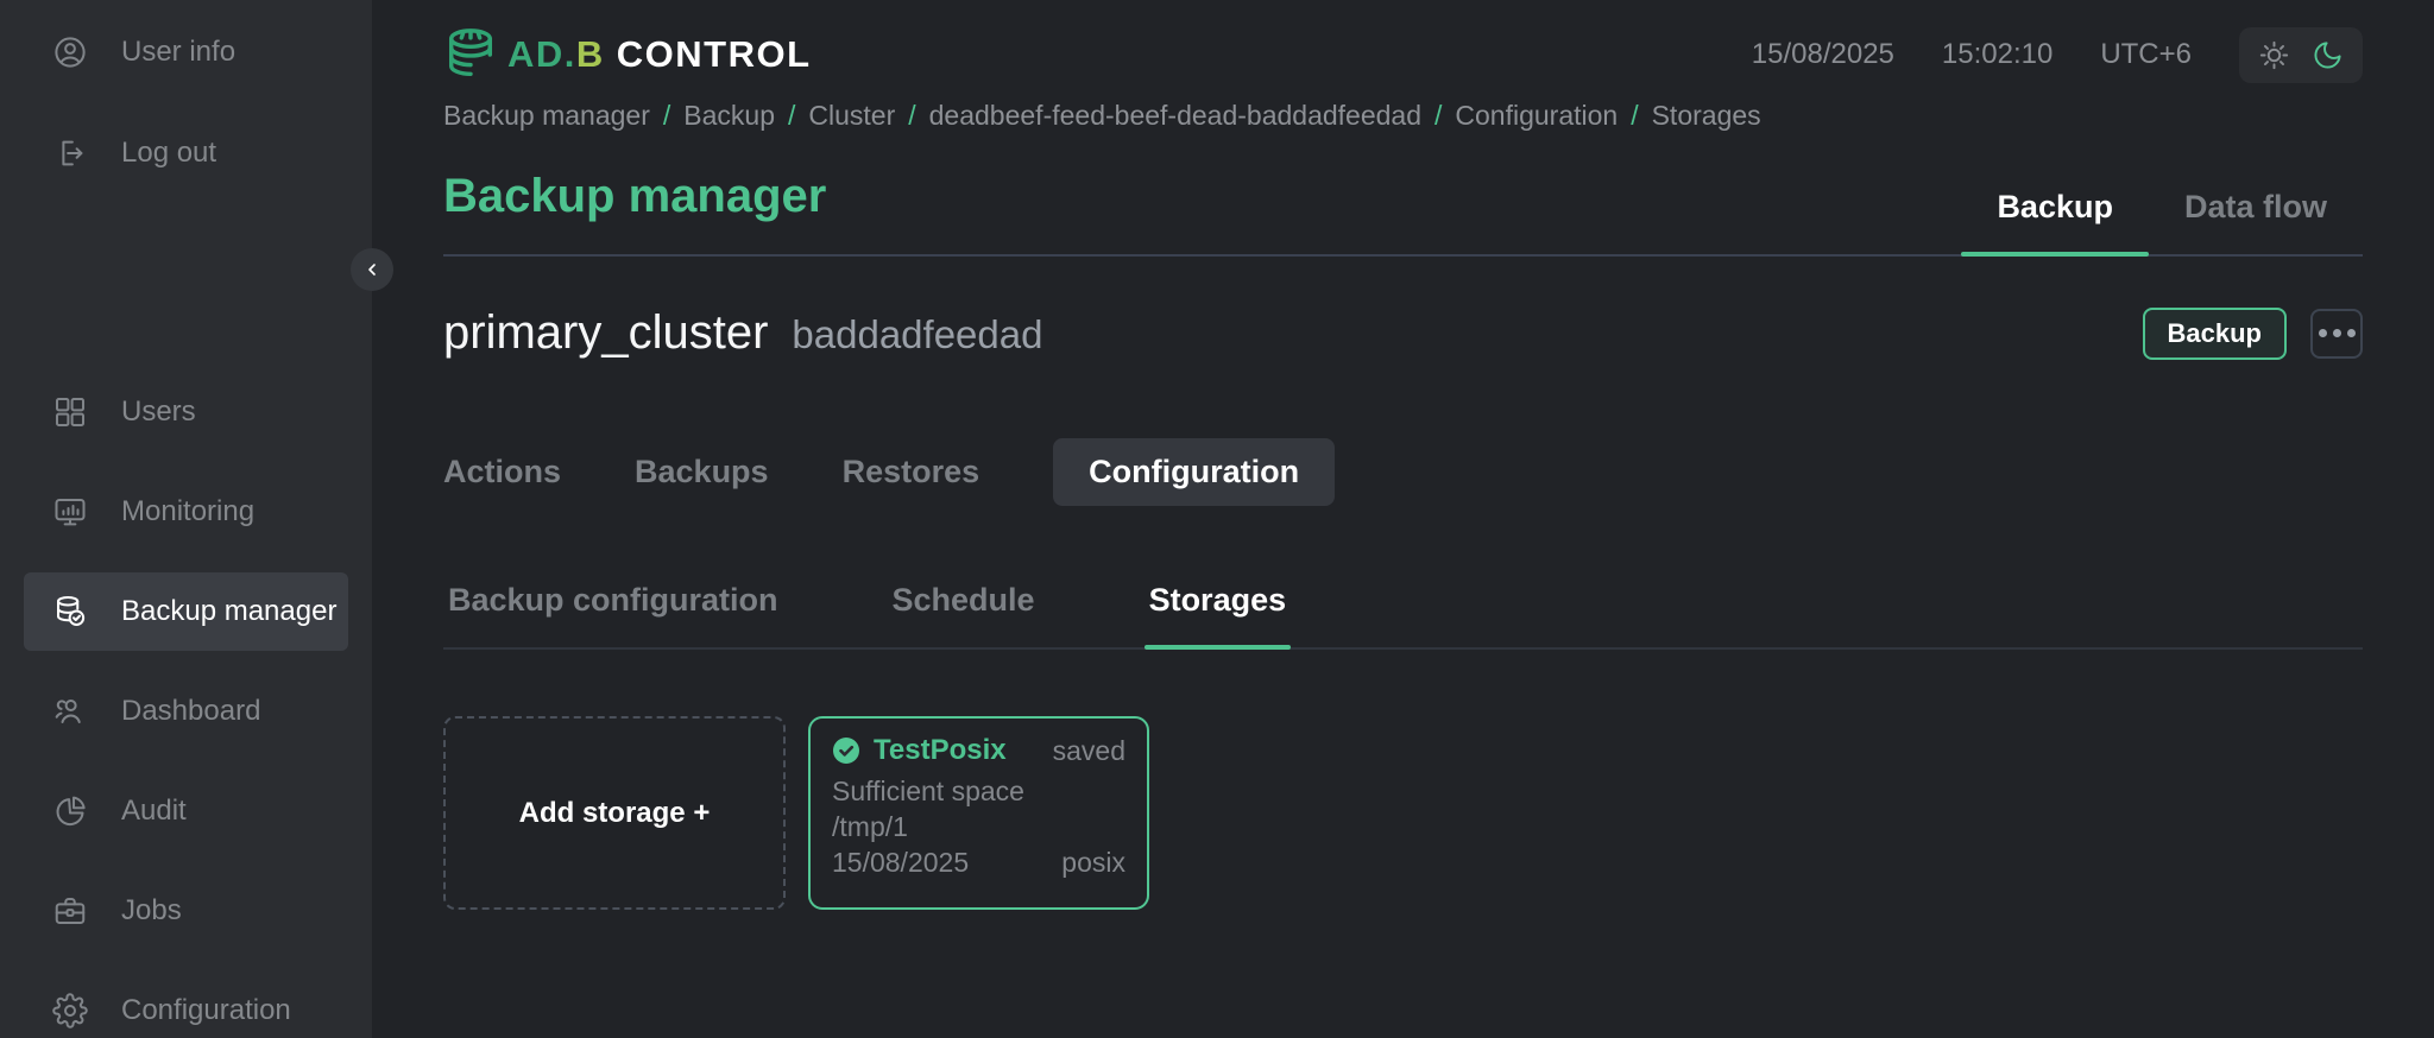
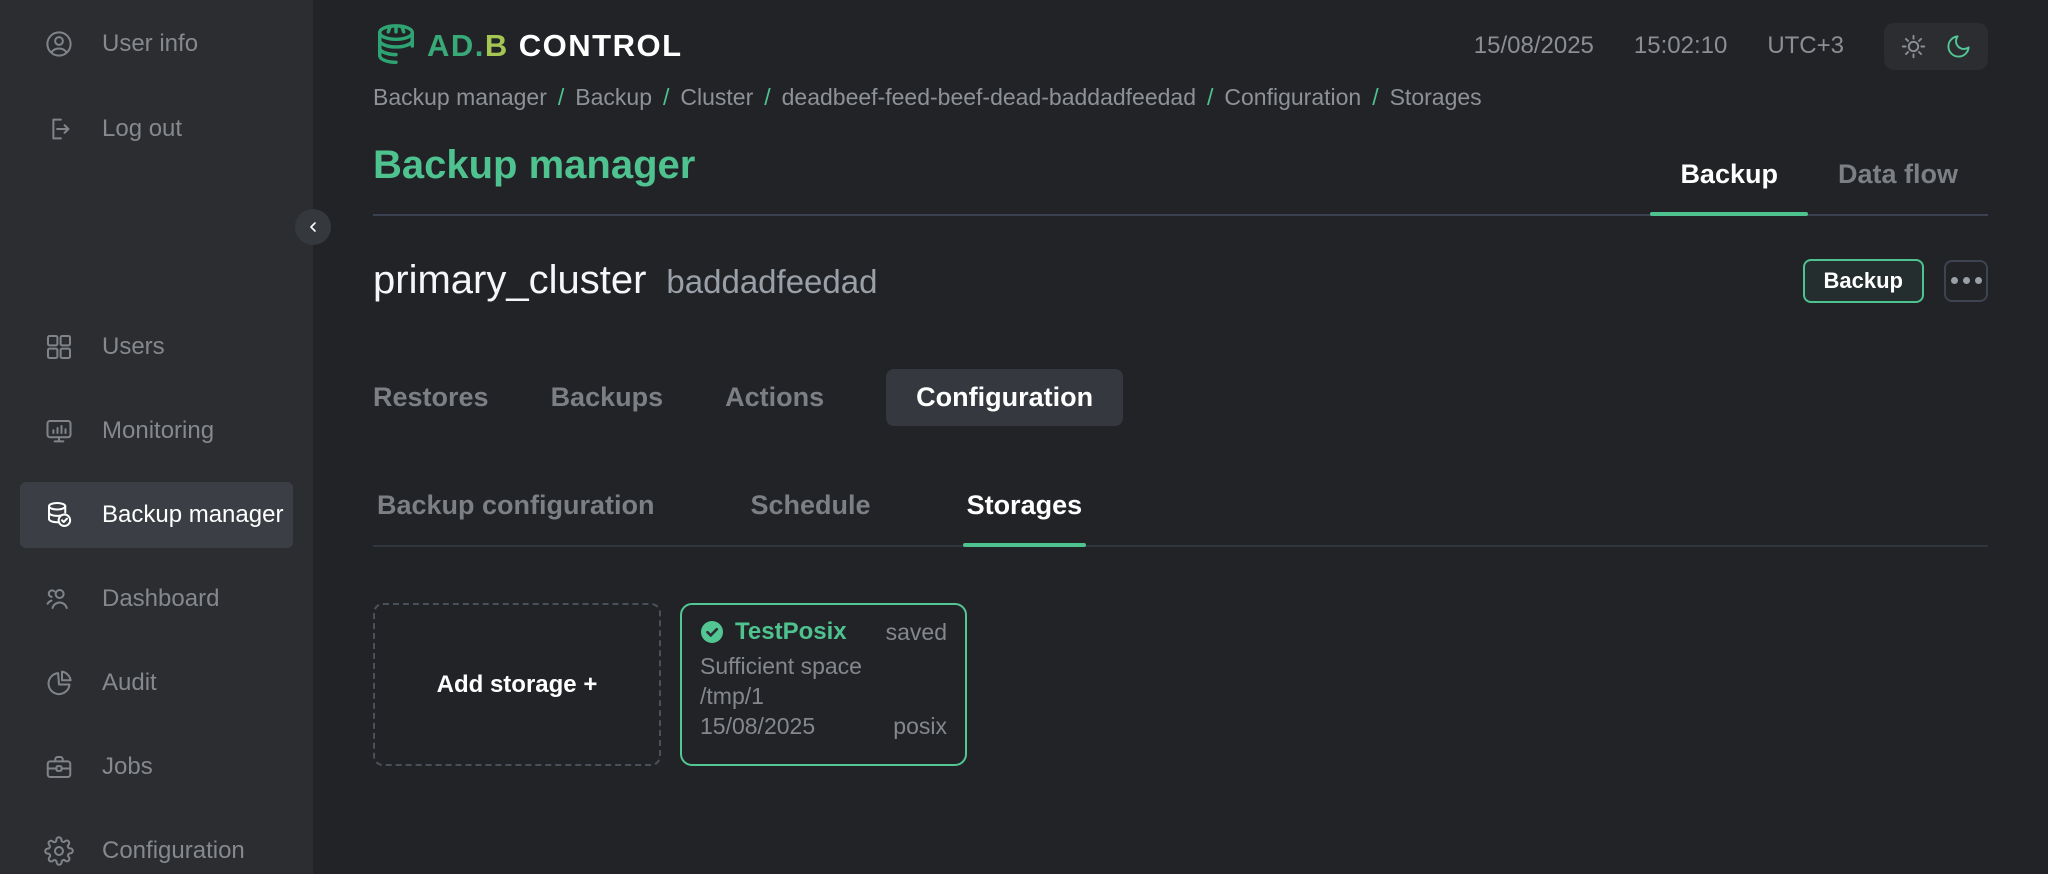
  User info
  Log out
  Users
  Monitoring
  Backup manager
  Dashboard
  Audit
  Jobs
  Configuration
  AD.
  B
  CONTROL
  15/08/2025
  15:02:10
- UTC+6
+ UTC+3
  Backup manager
  /
  Backup
  /
  Cluster
  /
  deadbeef-feed-beef-dead-baddadfeedad
  /
  Configuration
  /
  Storages
  Backup manager
  Backup
  Data flow
  primary_cluster
  baddadfeedad
  Backup
- Actions
+ Restores
  Backups
- Restores
+ Actions
  Configuration
  Backup configuration
  Schedule
  Storages
  Add storage +
  TestPosix
  saved
  Sufficient space
  /tmp/1
  15/08/2025
  posix
